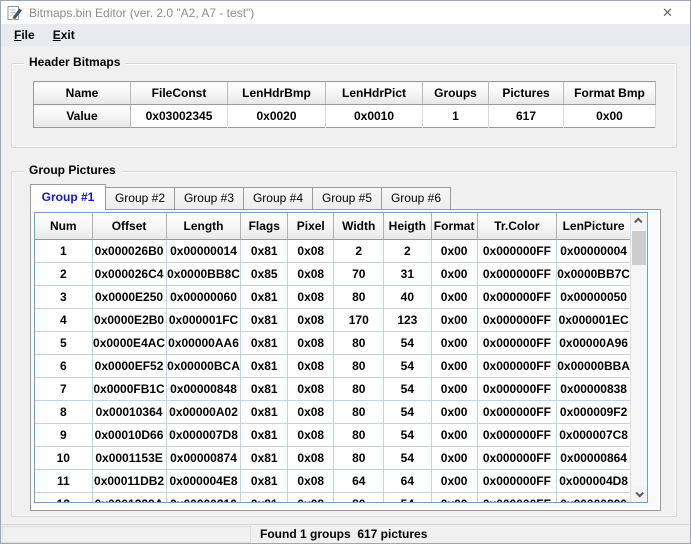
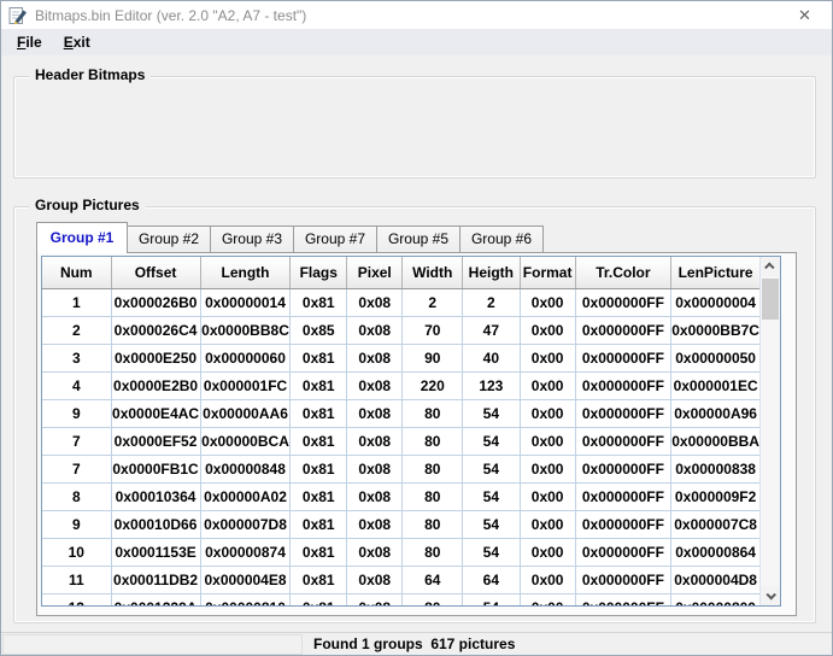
  Bitmaps.bin Editor (ver. 2.0 "A2, A7 - test")
  ✕
  File
  Exit
  Header Bitmaps
- Name	FileConst	LenHdrBmp	LenHdrPict	Groups	Pictures	Format Bmp
- Value	0x03002345	0x0020	0x0010	1	617	0x00
  Group Pictures
  Group #1
  Group #2
  Group #3
- Group #4
+ Group #7
  Group #5
  Group #6
  Num	Offset	Length	Flags	Pixel	Width	Heigth	Format	Tr.Color	LenPicture
  1	0x000026B0	0x00000014	0x81	0x08	2	2	0x00	0x000000FF	0x00000004
- 2	0x000026C4	0x0000BB8C	0x85	0x08	70	31	0x00	0x000000FF	0x0000BB7C
+ 2	0x000026C4	0x0000BB8C	0x85	0x08	70	47	0x00	0x000000FF	0x0000BB7C
- 3	0x0000E250	0x00000060	0x81	0x08	80	40	0x00	0x000000FF	0x00000050
+ 3	0x0000E250	0x00000060	0x81	0x08	90	40	0x00	0x000000FF	0x00000050
- 4	0x0000E2B0	0x000001FC	0x81	0x08	170	123	0x00	0x000000FF	0x000001EC
+ 4	0x0000E2B0	0x000001FC	0x81	0x08	220	123	0x00	0x000000FF	0x000001EC
- 5	0x0000E4AC	0x00000AA6	0x81	0x08	80	54	0x00	0x000000FF	0x00000A96
+ 9	0x0000E4AC	0x00000AA6	0x81	0x08	80	54	0x00	0x000000FF	0x00000A96
- 6	0x0000EF52	0x00000BCA	0x81	0x08	80	54	0x00	0x000000FF	0x00000BBA
+ 7	0x0000EF52	0x00000BCA	0x81	0x08	80	54	0x00	0x000000FF	0x00000BBA
  7	0x0000FB1C	0x00000848	0x81	0x08	80	54	0x00	0x000000FF	0x00000838
  8	0x00010364	0x00000A02	0x81	0x08	80	54	0x00	0x000000FF	0x000009F2
  9	0x00010D66	0x000007D8	0x81	0x08	80	54	0x00	0x000000FF	0x000007C8
  10	0x0001153E	0x00000874	0x81	0x08	80	54	0x00	0x000000FF	0x00000864
  11	0x00011DB2	0x000004E8	0x81	0x08	64	64	0x00	0x000000FF	0x000004D8
  Found 1 groups 617 pictures
